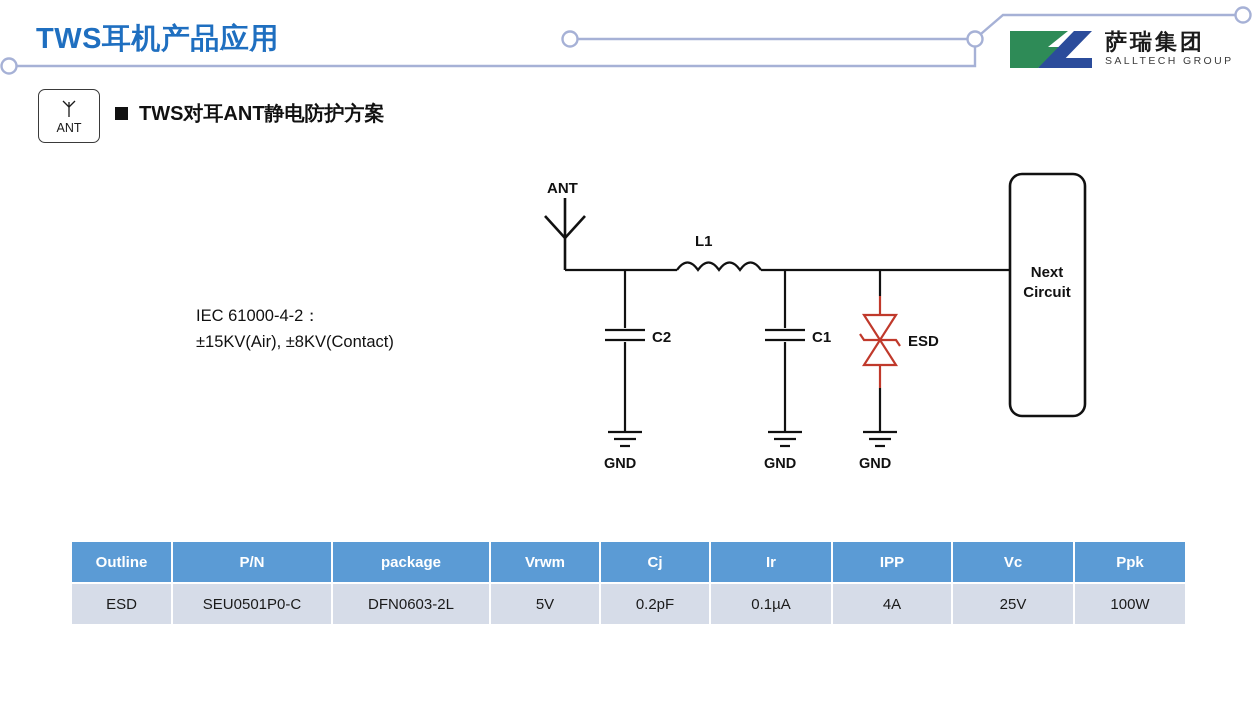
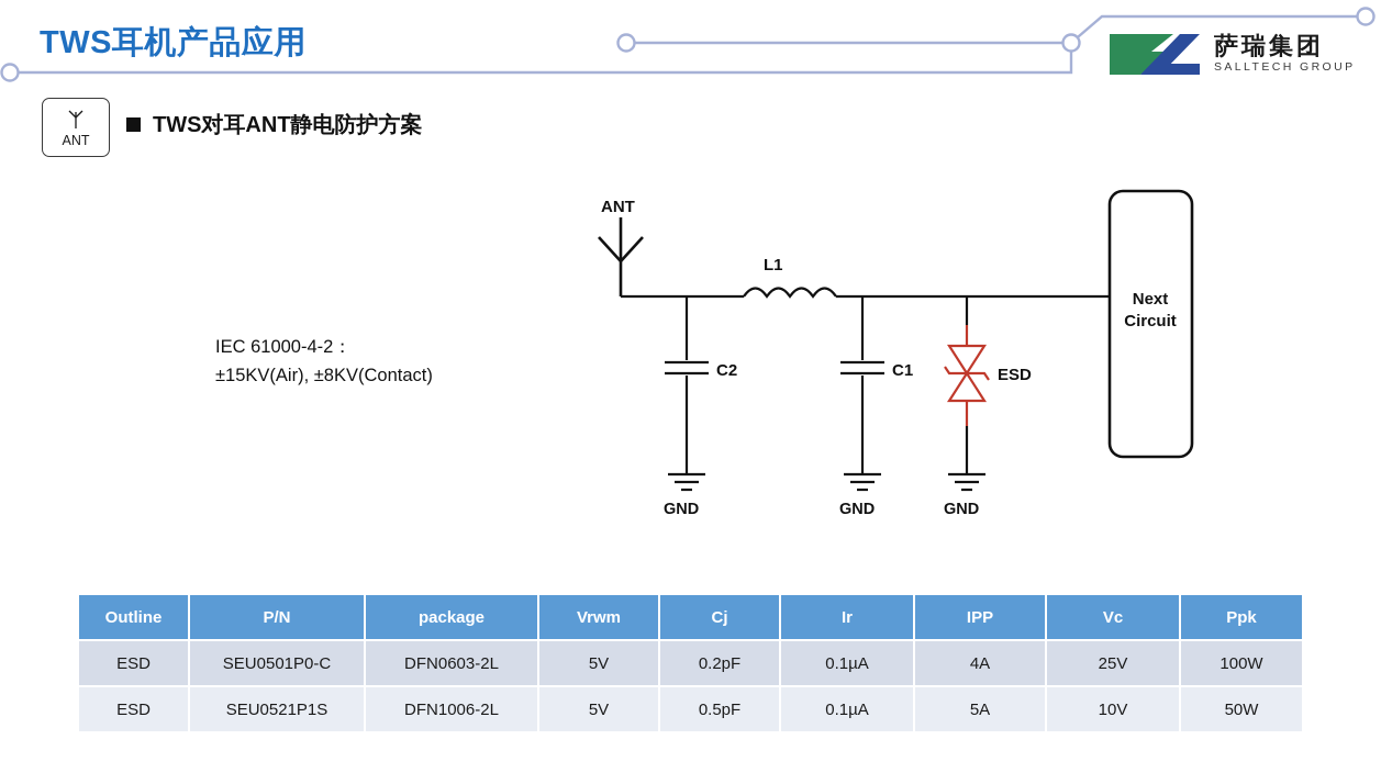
  TWS耳机产品应用
  萨瑞集团
  SALLTECH GROUP
  ANT
  TWS对耳ANT静电防护方案
  IEC 61000-4-2：
  ±15KV(Air), ±8KV(Contact)
  ANT
  L1
  C2
  GND
  C1
  GND
  ESD
  GND
  Next
  Circuit
  Outline	P/N	package	Vrwm	Cj	Ir	IPP	Vc	Ppk
  ESD	SEU0501P0-C	DFN0603-2L	5V	0.2pF	0.1µA	4A	25V	100W
+ ESD	SEU0521P1S	DFN1006-2L	5V	0.5pF	0.1µA	5A	10V	50W
